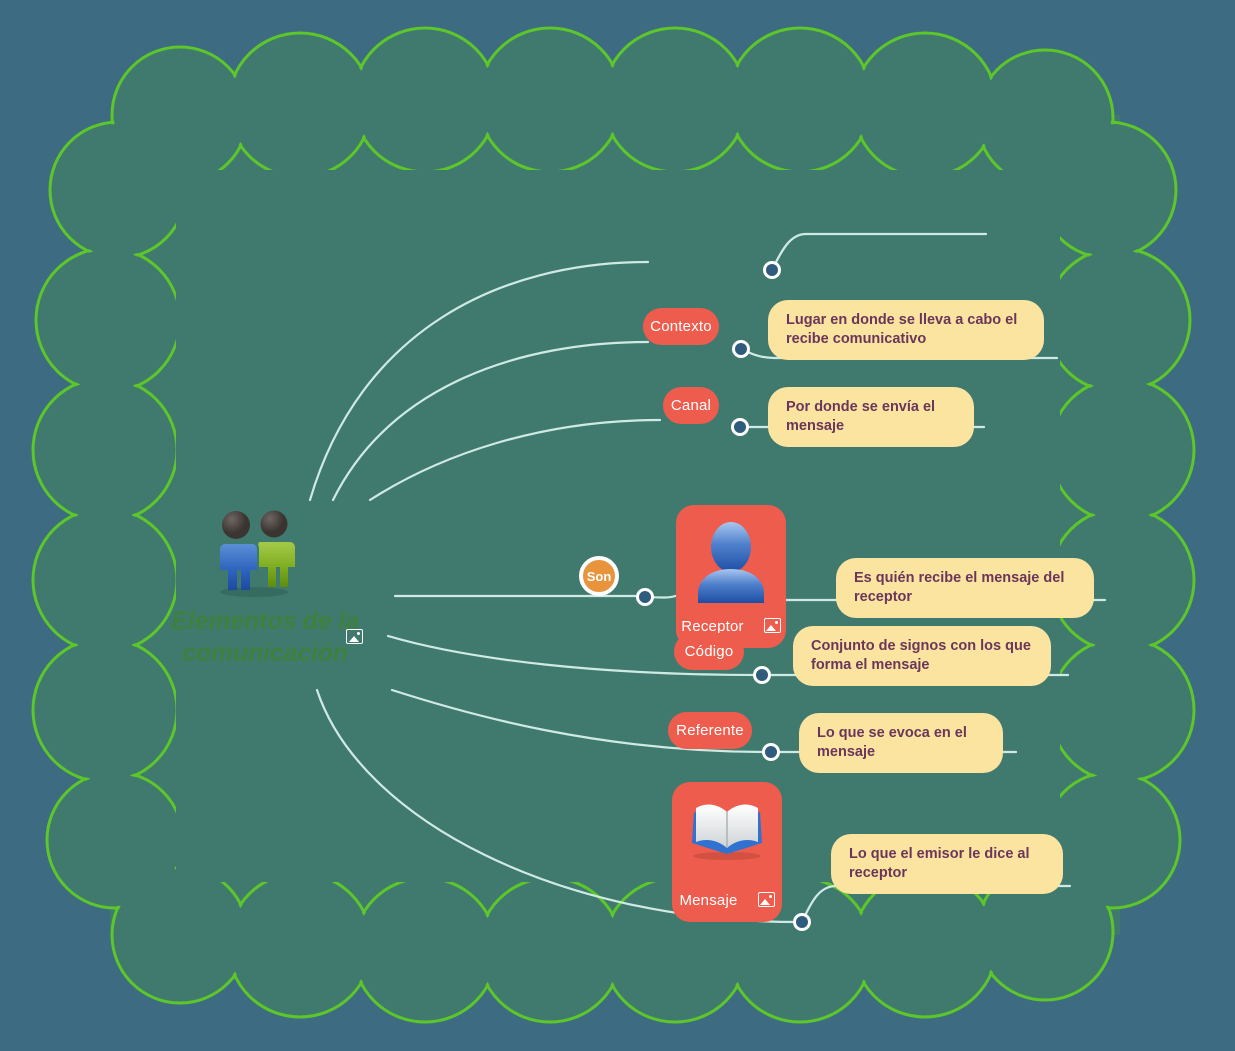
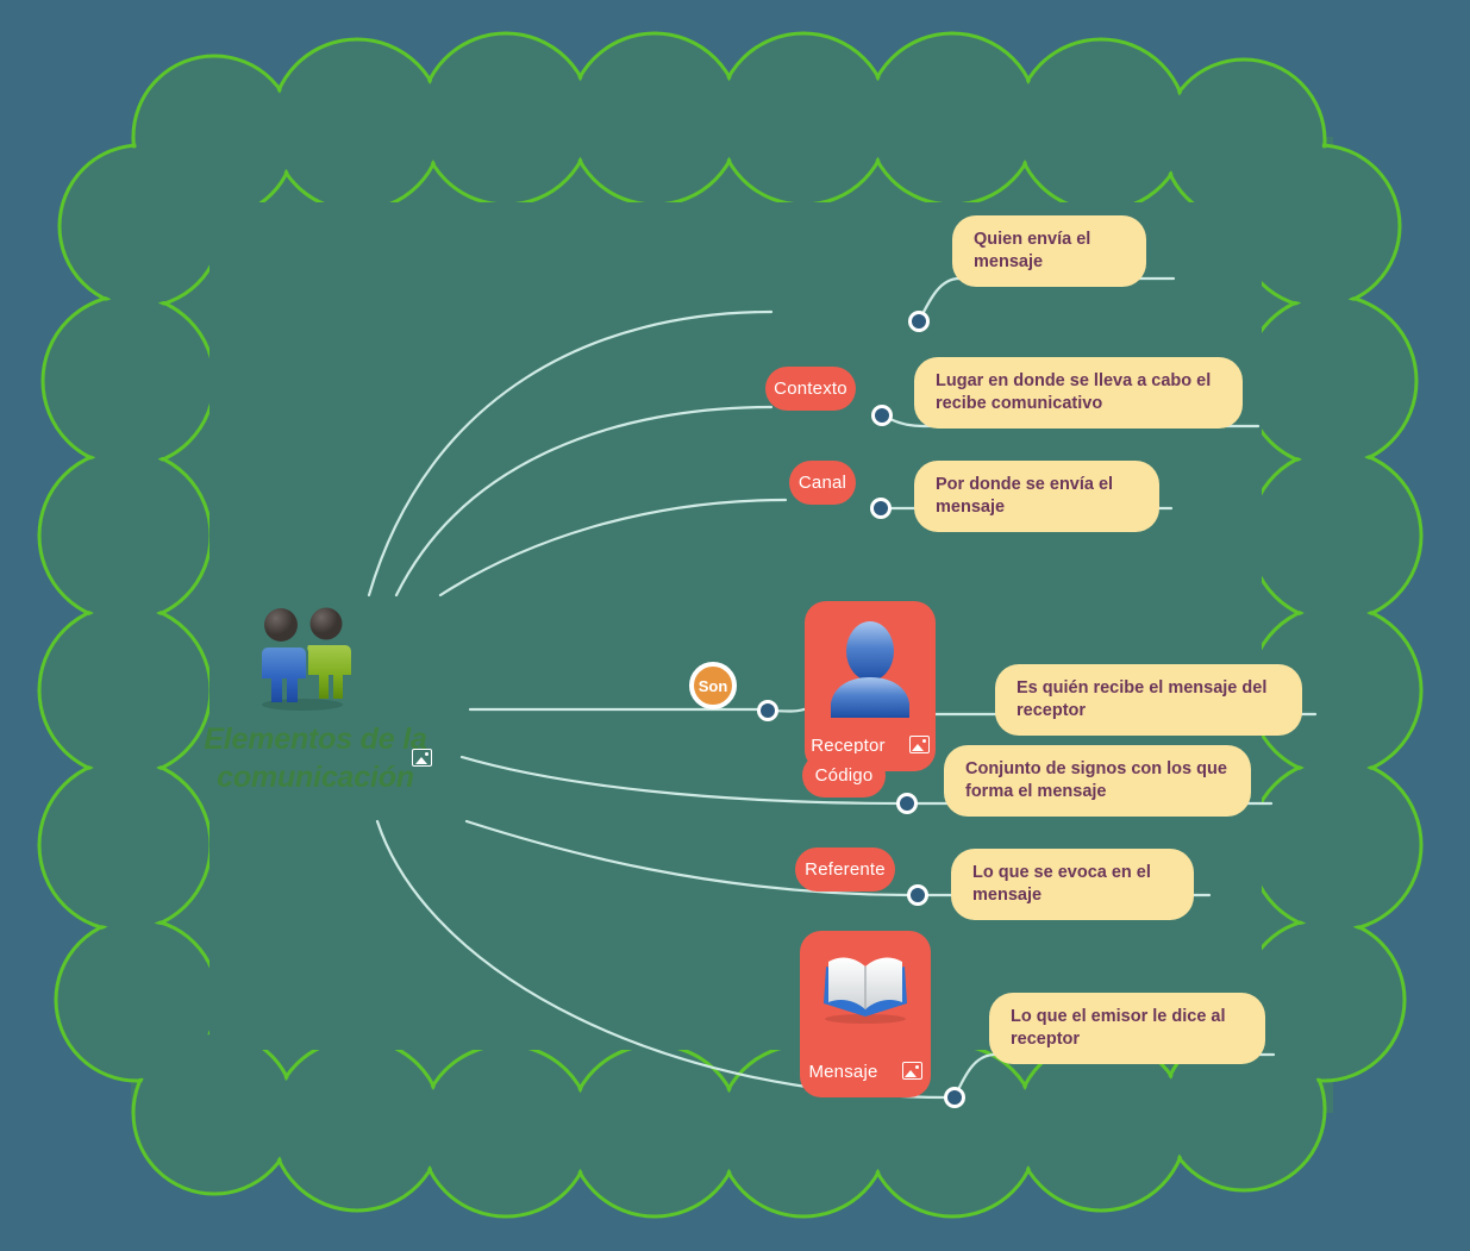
  Elementos de la comunicación
+ Quien envía el mensaje
  Contexto
  Lugar en donde se lleva a cabo el recibe comunicativo
  Canal
  Por donde se envía el mensaje
  Son
  Receptor
  Es quién recibe el mensaje del receptor
  Código
  Conjunto de signos con los que forma el mensaje
  Referente
  Lo que se evoca en el mensaje
  Mensaje
  Lo que el emisor le dice al receptor
